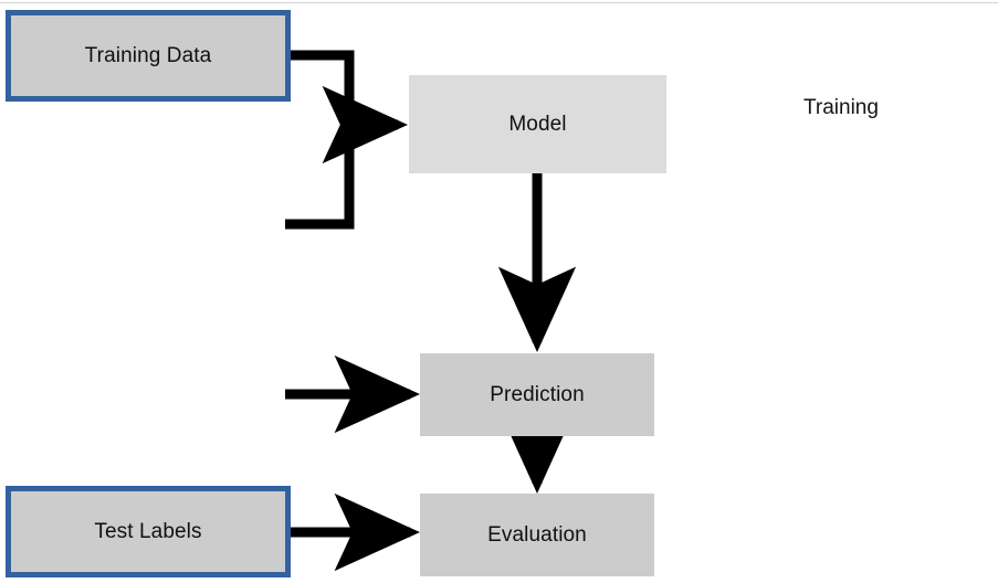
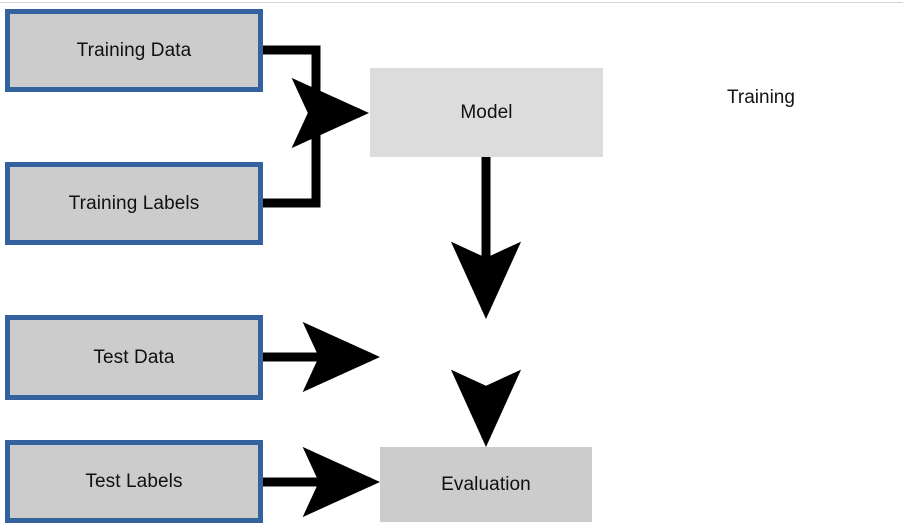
  Training Data
+ Training Labels
+ Test Data
  Test Labels
  Model
- Prediction
  Evaluation
  Training
